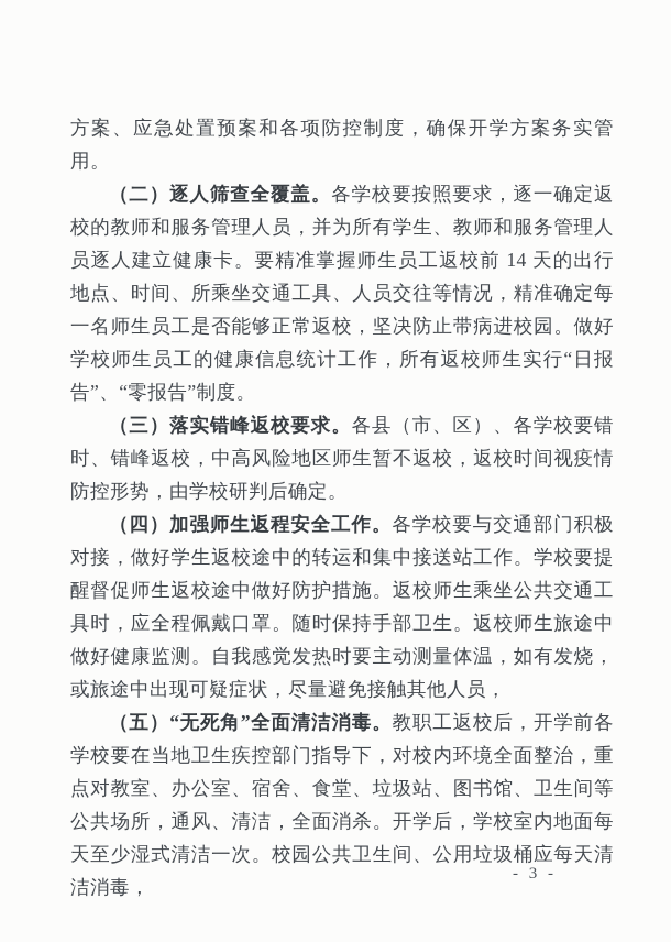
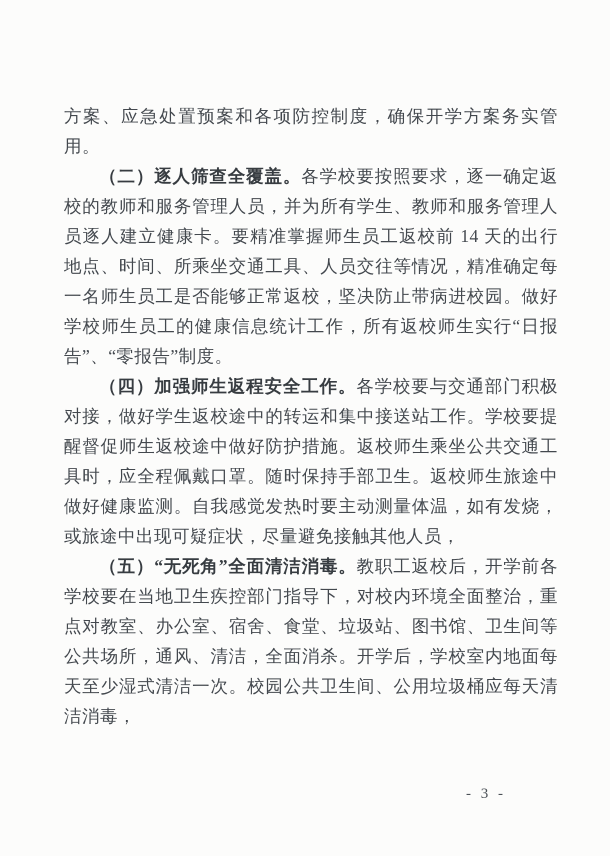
  方案、应急处置预案和各项防控制度，确保开学方案务实管 用。
  （二）逐人筛查全覆盖。各学校要按照要求，逐一确定返校的教师和服务管理人员，并为所有学生、教师和服务管理人员逐人建立健康卡。要精准掌握师生员工返校前 14 天的出行地点、时间、所乘坐交通工具、人员交往等情况，精准确定每一名师生员工是否能够正常返校，坚决防止带病进校园。做好学校师生员工的健康信息统计工作，所有返校师生实行“日报告”、“零报告”制度。
- （三）落实错峰返校要求。各县（市、区）、各学校要错时、错峰返校，中高风险地区师生暂不返校，返校时间视疫情防控形势，由学校研判后确定。
  （四）加强师生返程安全工作。各学校要与交通部门积极对接，做好学生返校途中的转运和集中接送站工作。学校要提醒督促师生返校途中做好防护措施。返校师生乘坐公共交通工具时，应全程佩戴口罩。随时保持手部卫生。返校师生旅途中做好健康监测。自我感觉发热时要主动测量体温，如有发烧，或旅途中出现可疑症状，尽量避免接触其他人员，
  （五）“无死角”全面清洁消毒。教职工返校后，开学前各学校要在当地卫生疾控部门指导下，对校内环境全面整治，重点对教室、办公室、宿舍、食堂、垃圾站、图书馆、卫生间等公共场所，通风、清洁，全面消杀。开学后，学校室内地面每天至少湿式清洁一次。校园公共卫生间、公用垃圾桶应每天清洁消毒，
  - 3 -
